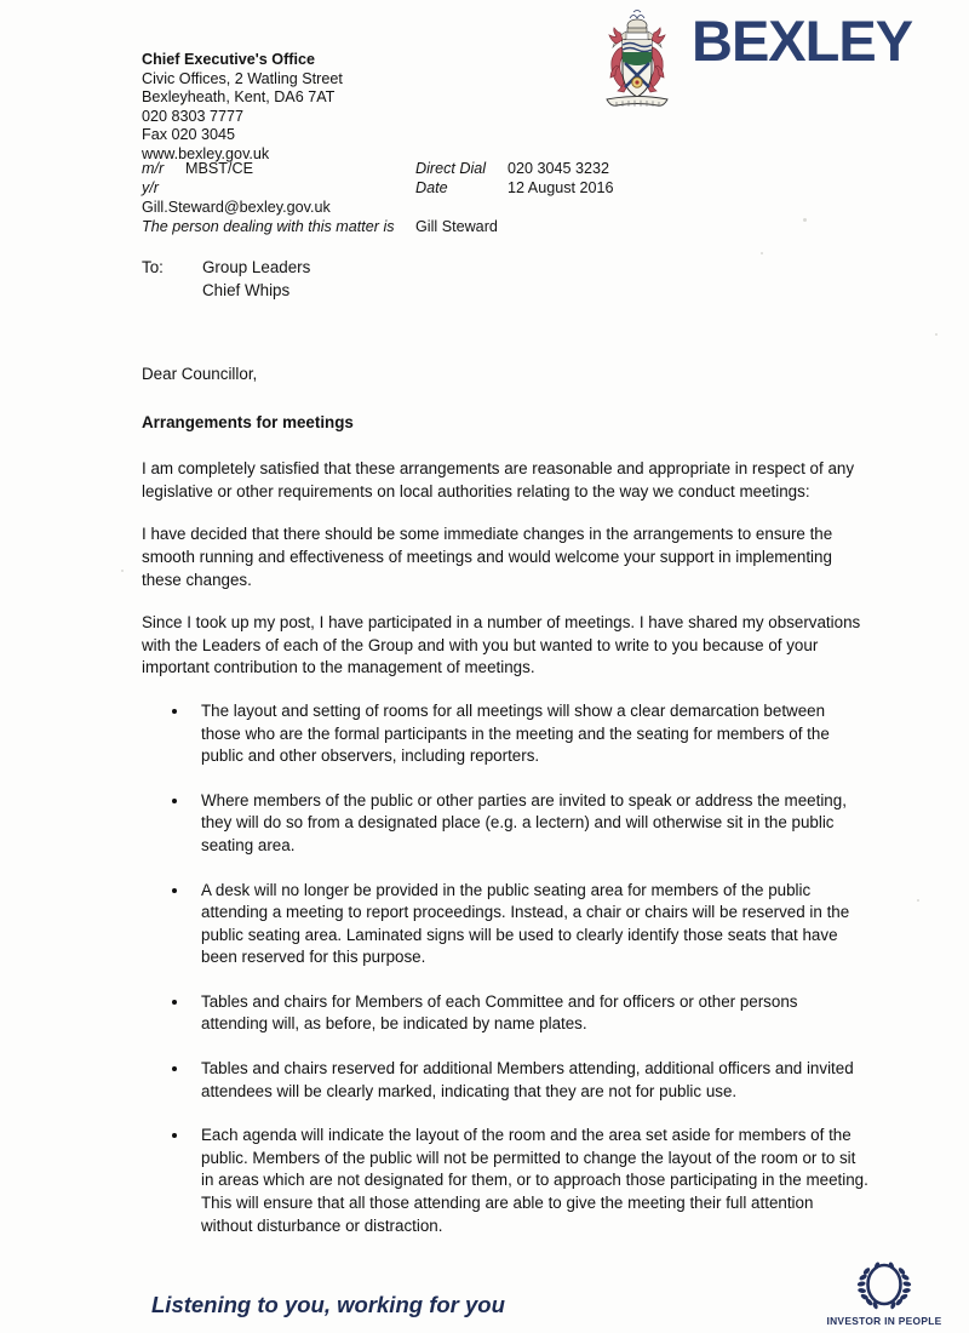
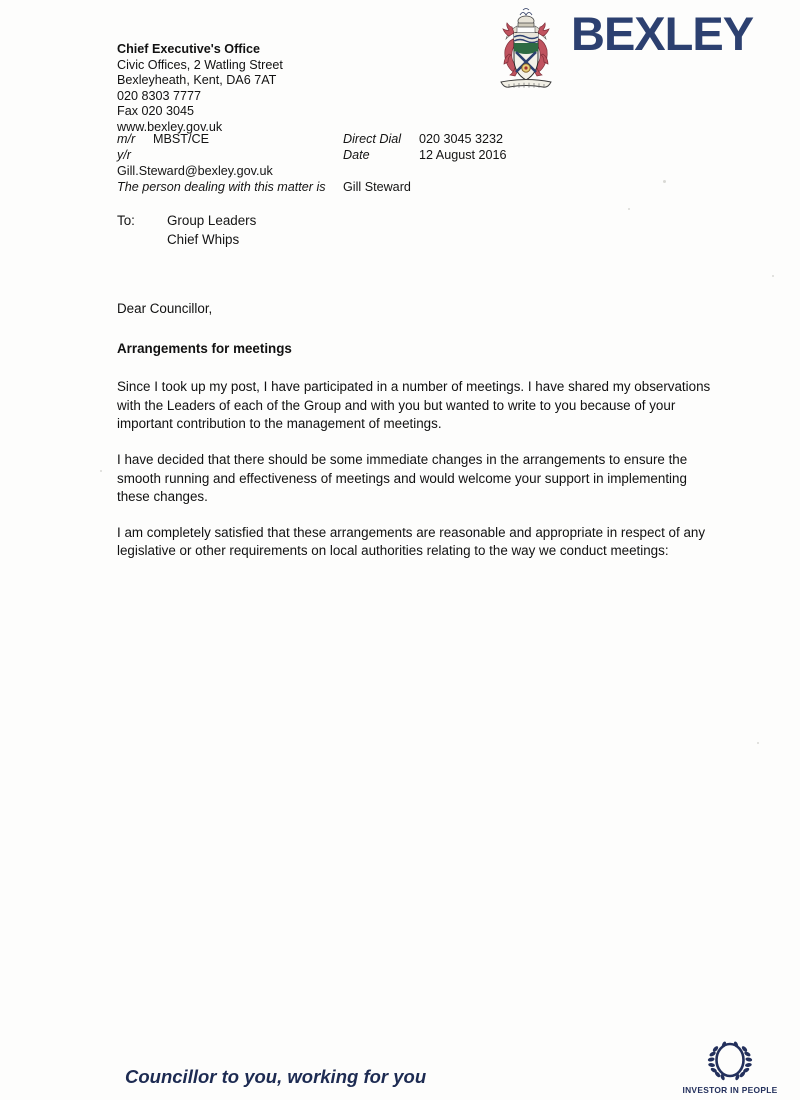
  BEXLEY
  Chief Executive's Office
  Civic Offices, 2 Watling Street
  Bexleyheath, Kent, DA6 7AT
  020 8303 7777
  Fax 020 3045
  www.bexley.gov.uk
  m/r MBST/CE
  Direct Dial 020 3045 3232
  y/r
  Date 12 August 2016
  Gill.Steward@bexley.gov.uk
  The person dealing with this matter is
  Gill Steward
  To:
  Group Leaders
  Chief Whips
  Dear Councillor,
  Arrangements for meetings
- I am completely satisfied that these arrangements are reasonable and appropriate in respect of any legislative or other requirements on local authorities relating to the way we conduct meetings:
+ Since I took up my post, I have participated in a number of meetings. I have shared my observations with the Leaders of each of the Group and with you but wanted to write to you because of your important contribution to the management of meetings.
  I have decided that there should be some immediate changes in the arrangements to ensure the smooth running and effectiveness of meetings and would welcome your support in implementing these changes.
- Since I took up my post, I have participated in a number of meetings. I have shared my observations with the Leaders of each of the Group and with you but wanted to write to you because of your important contribution to the management of meetings.
+ I am completely satisfied that these arrangements are reasonable and appropriate in respect of any legislative or other requirements on local authorities relating to the way we conduct meetings:
- The layout and setting of rooms for all meetings will show a clear demarcation between those who are the formal participants in the meeting and the seating for members of the public and other observers, including reporters.
- Where members of the public or other parties are invited to speak or address the meeting, they will do so from a designated place (e.g. a lectern) and will otherwise sit in the public seating area.
- A desk will no longer be provided in the public seating area for members of the public attending a meeting to report proceedings. Instead, a chair or chairs will be reserved in the public seating area. Laminated signs will be used to clearly identify those seats that have been reserved for this purpose.
- Tables and chairs for Members of each Committee and for officers or other persons attending will, as before, be indicated by name plates.
- Tables and chairs reserved for additional Members attending, additional officers and invited attendees will be clearly marked, indicating that they are not for public use.
- Each agenda will indicate the layout of the room and the area set aside for members of the public. Members of the public will not be permitted to change the layout of the room or to sit in areas which are not designated for them, or to approach those participating in the meeting. This will ensure that all those attending are able to give the meeting their full attention without disturbance or distraction.
- Listening to you, working for you
+ Councillor to you, working for you
  INVESTOR IN PEOPLE
